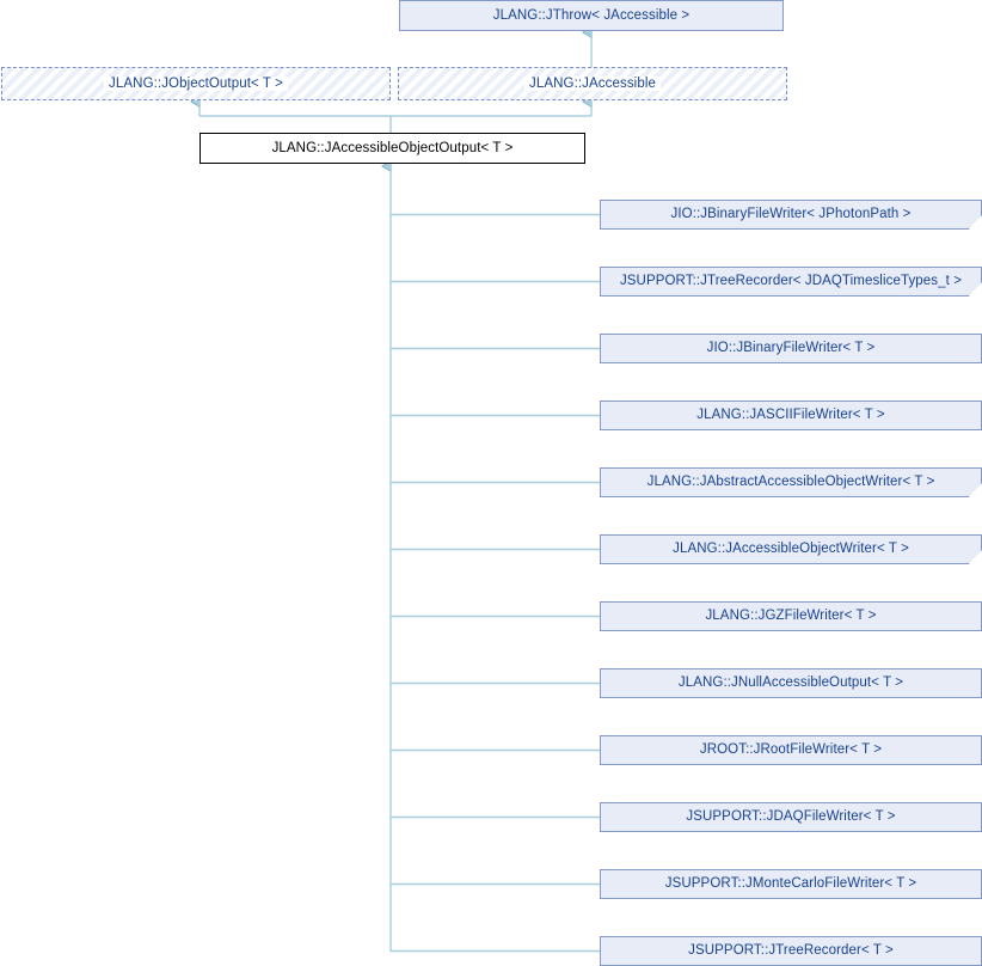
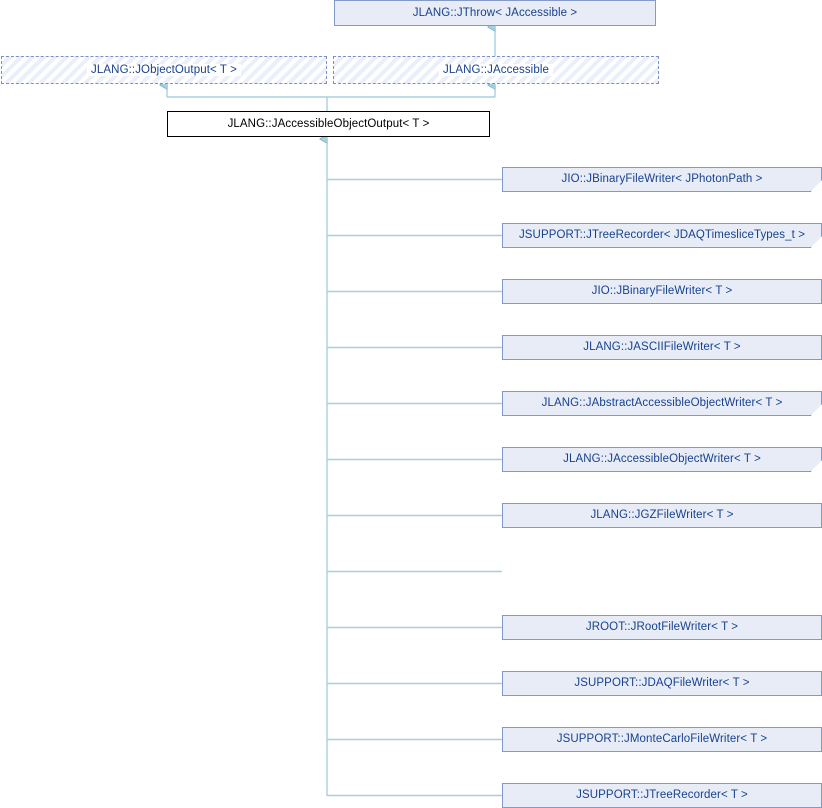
  JLANG::JThrow< JAccessible >
  JLANG::JObjectOutput< T >
  JLANG::JAccessible
  JLANG::JAccessibleObjectOutput< T >
  JIO::JBinaryFileWriter< JPhotonPath >
  JSUPPORT::JTreeRecorder< JDAQTimesliceTypes_t >
  JIO::JBinaryFileWriter< T >
  JLANG::JASCIIFileWriter< T >
  JLANG::JAbstractAccessibleObjectWriter< T >
  JLANG::JAccessibleObjectWriter< T >
  JLANG::JGZFileWriter< T >
- JLANG::JNullAccessibleOutput< T >
  JROOT::JRootFileWriter< T >
  JSUPPORT::JDAQFileWriter< T >
  JSUPPORT::JMonteCarloFileWriter< T >
  JSUPPORT::JTreeRecorder< T >
